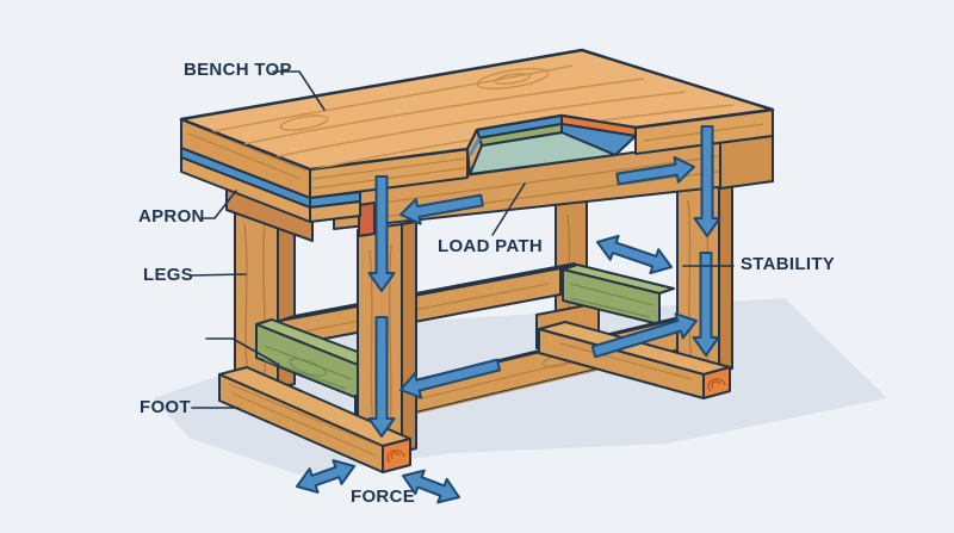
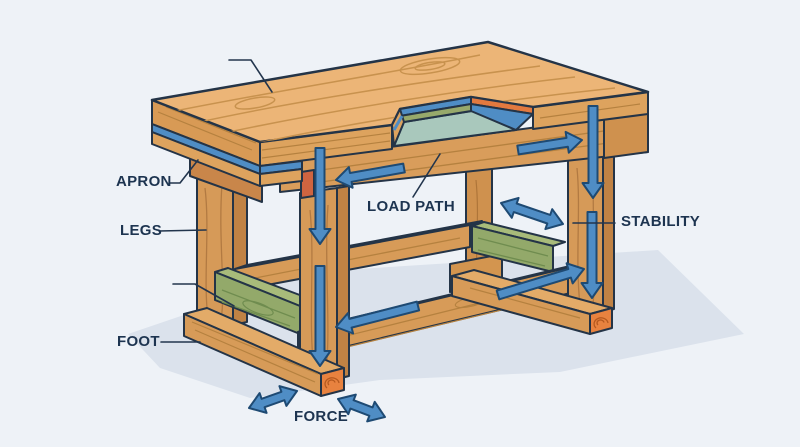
- BENCH TOP
  APRON
  LEGS
  FOOT
  LOAD PATH
  STABILITY
  FORCE
